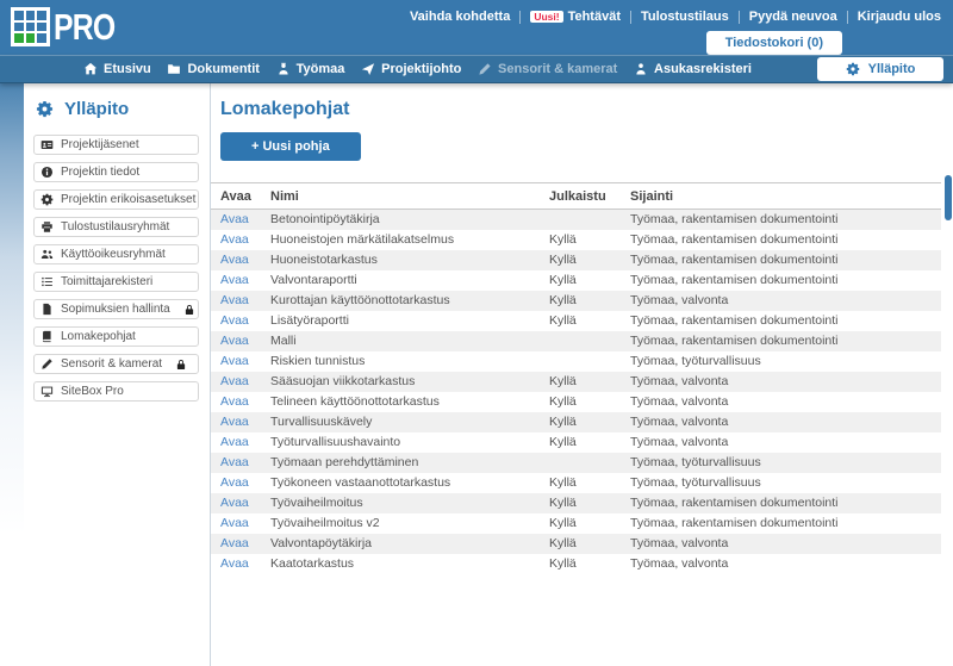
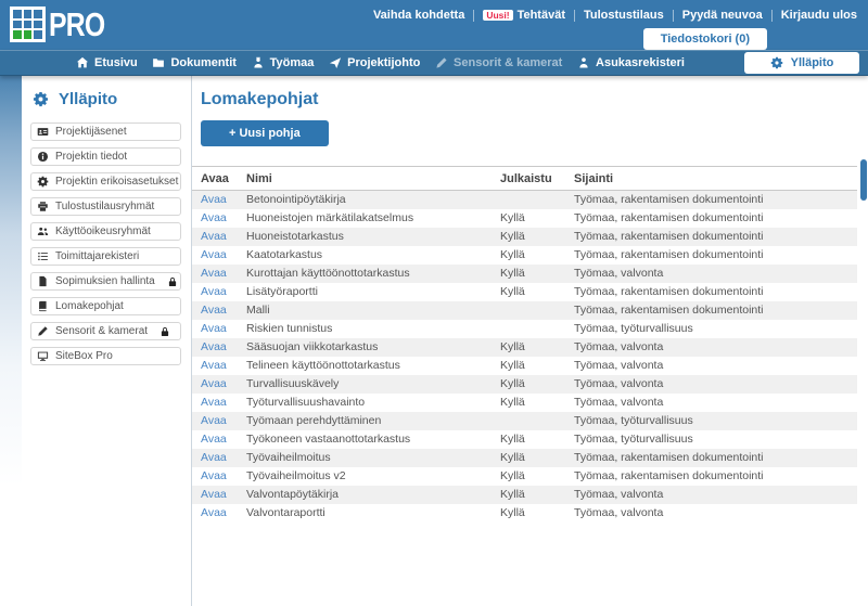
  PRO
  Vaihda kohdetta
  Uusi!
  Tehtävät
  Tulostustilaus
  Pyydä neuvoa
  Kirjaudu ulos
  Tiedostokori (0)
  Etusivu
  Dokumentit
  Työmaa
  Projektijohto
  Sensorit & kamerat
  Asukasrekisteri
  Ylläpito
  Ylläpito
  Projektijäsenet
  Projektin tiedot
  Projektin erikoisasetukset
  Tulostustilausryhmät
  Käyttöoikeusryhmät
  Toimittajarekisteri
  Sopimuksien hallinta
  Lomakepohjat
  Sensorit & kamerat
  SiteBox Pro
  Lomakepohjat
  + Uusi pohja
  Avaa	Nimi	Julkaistu	Sijainti
  Avaa	Betonointipöytäkirja		Työmaa, rakentamisen dokumentointi
  Avaa	Huoneistojen märkätilakatselmus	Kyllä	Työmaa, rakentamisen dokumentointi
  Avaa	Huoneistotarkastus	Kyllä	Työmaa, rakentamisen dokumentointi
- Avaa	Valvontaraportti	Kyllä	Työmaa, rakentamisen dokumentointi
+ Avaa	Kaatotarkastus	Kyllä	Työmaa, rakentamisen dokumentointi
  Avaa	Kurottajan käyttöönottotarkastus	Kyllä	Työmaa, valvonta
  Avaa	Lisätyöraportti	Kyllä	Työmaa, rakentamisen dokumentointi
  Avaa	Malli		Työmaa, rakentamisen dokumentointi
  Avaa	Riskien tunnistus		Työmaa, työturvallisuus
  Avaa	Sääsuojan viikkotarkastus	Kyllä	Työmaa, valvonta
  Avaa	Telineen käyttöönottotarkastus	Kyllä	Työmaa, valvonta
  Avaa	Turvallisuuskävely	Kyllä	Työmaa, valvonta
  Avaa	Työturvallisuushavainto	Kyllä	Työmaa, valvonta
  Avaa	Työmaan perehdyttäminen		Työmaa, työturvallisuus
  Avaa	Työkoneen vastaanottotarkastus	Kyllä	Työmaa, työturvallisuus
  Avaa	Työvaiheilmoitus	Kyllä	Työmaa, rakentamisen dokumentointi
  Avaa	Työvaiheilmoitus v2	Kyllä	Työmaa, rakentamisen dokumentointi
  Avaa	Valvontapöytäkirja	Kyllä	Työmaa, valvonta
- Avaa	Kaatotarkastus	Kyllä	Työmaa, valvonta
+ Avaa	Valvontaraportti	Kyllä	Työmaa, valvonta
